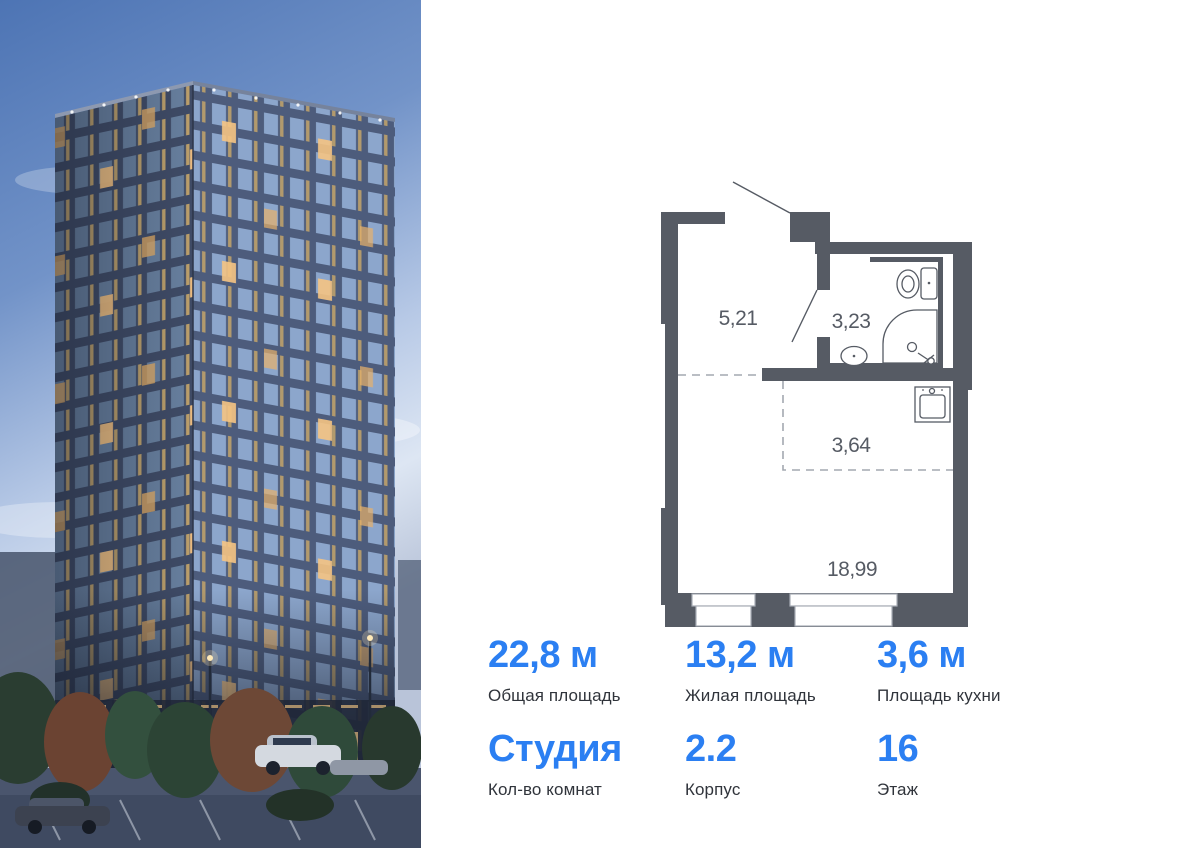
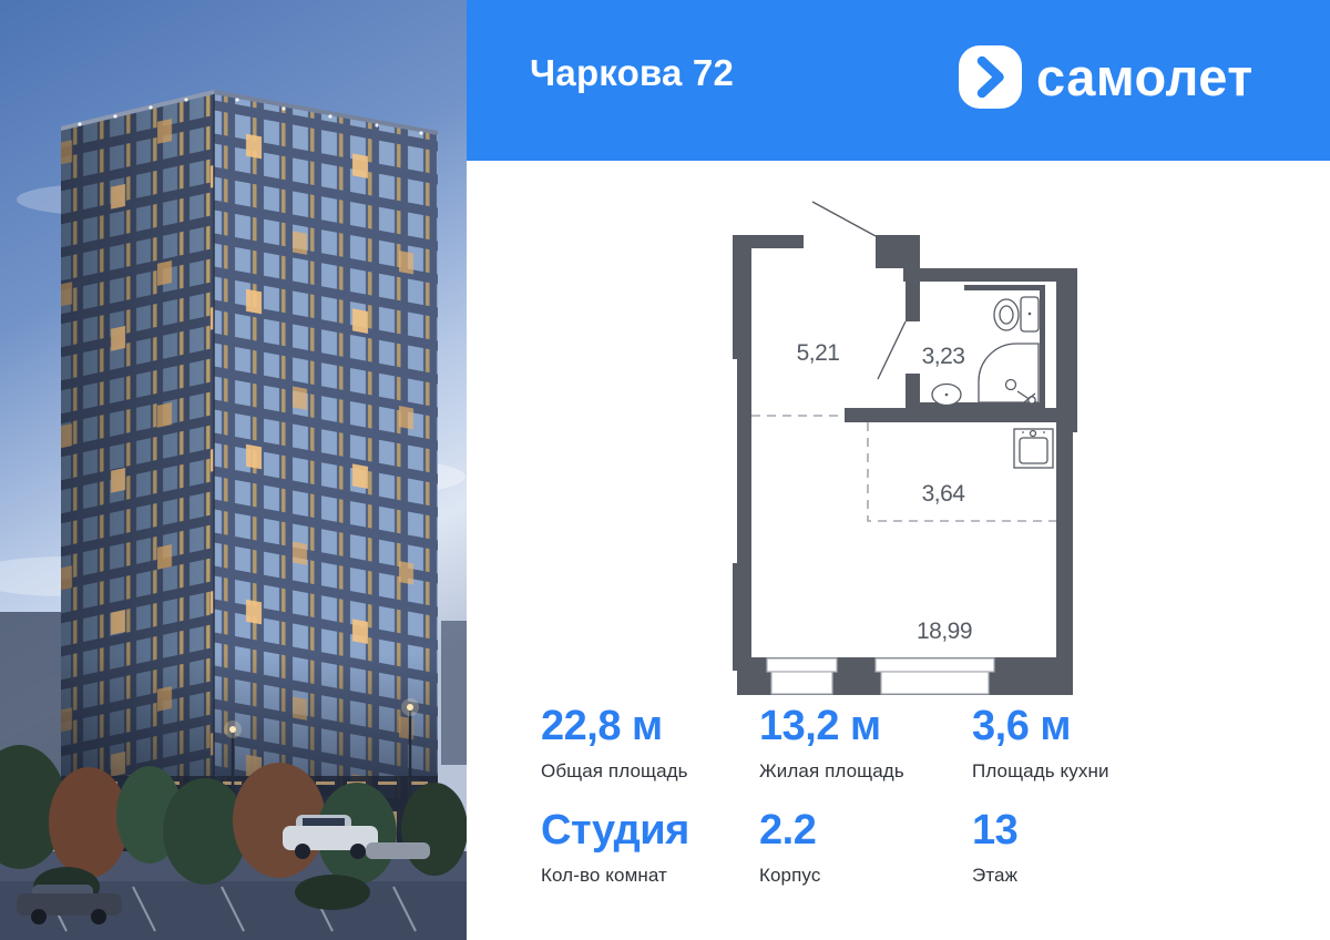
+ Чаркова 72
+ самолет
  5,21
  3,23
  3,64
  18,99
  22,8 м
  Общая площадь
  13,2 м
  Жилая площадь
  3,6 м
  Площадь кухни
  Студия
  Кол-во комнат
  2.2
  Корпус
- 16
+ 13
  Этаж
